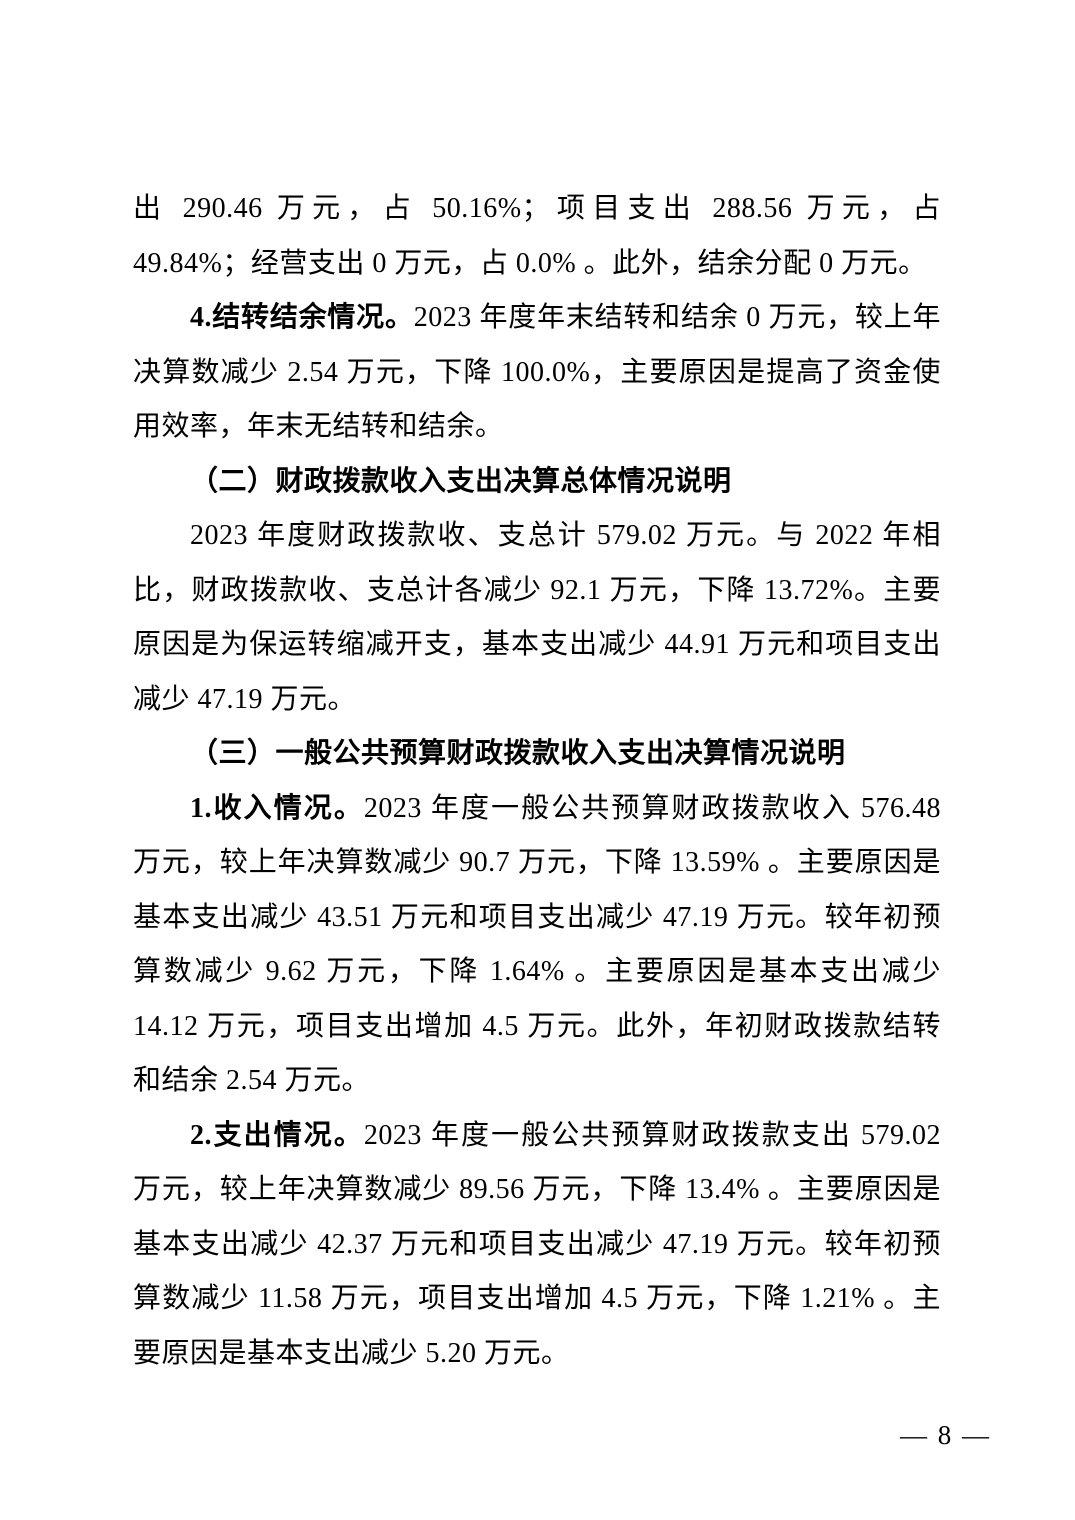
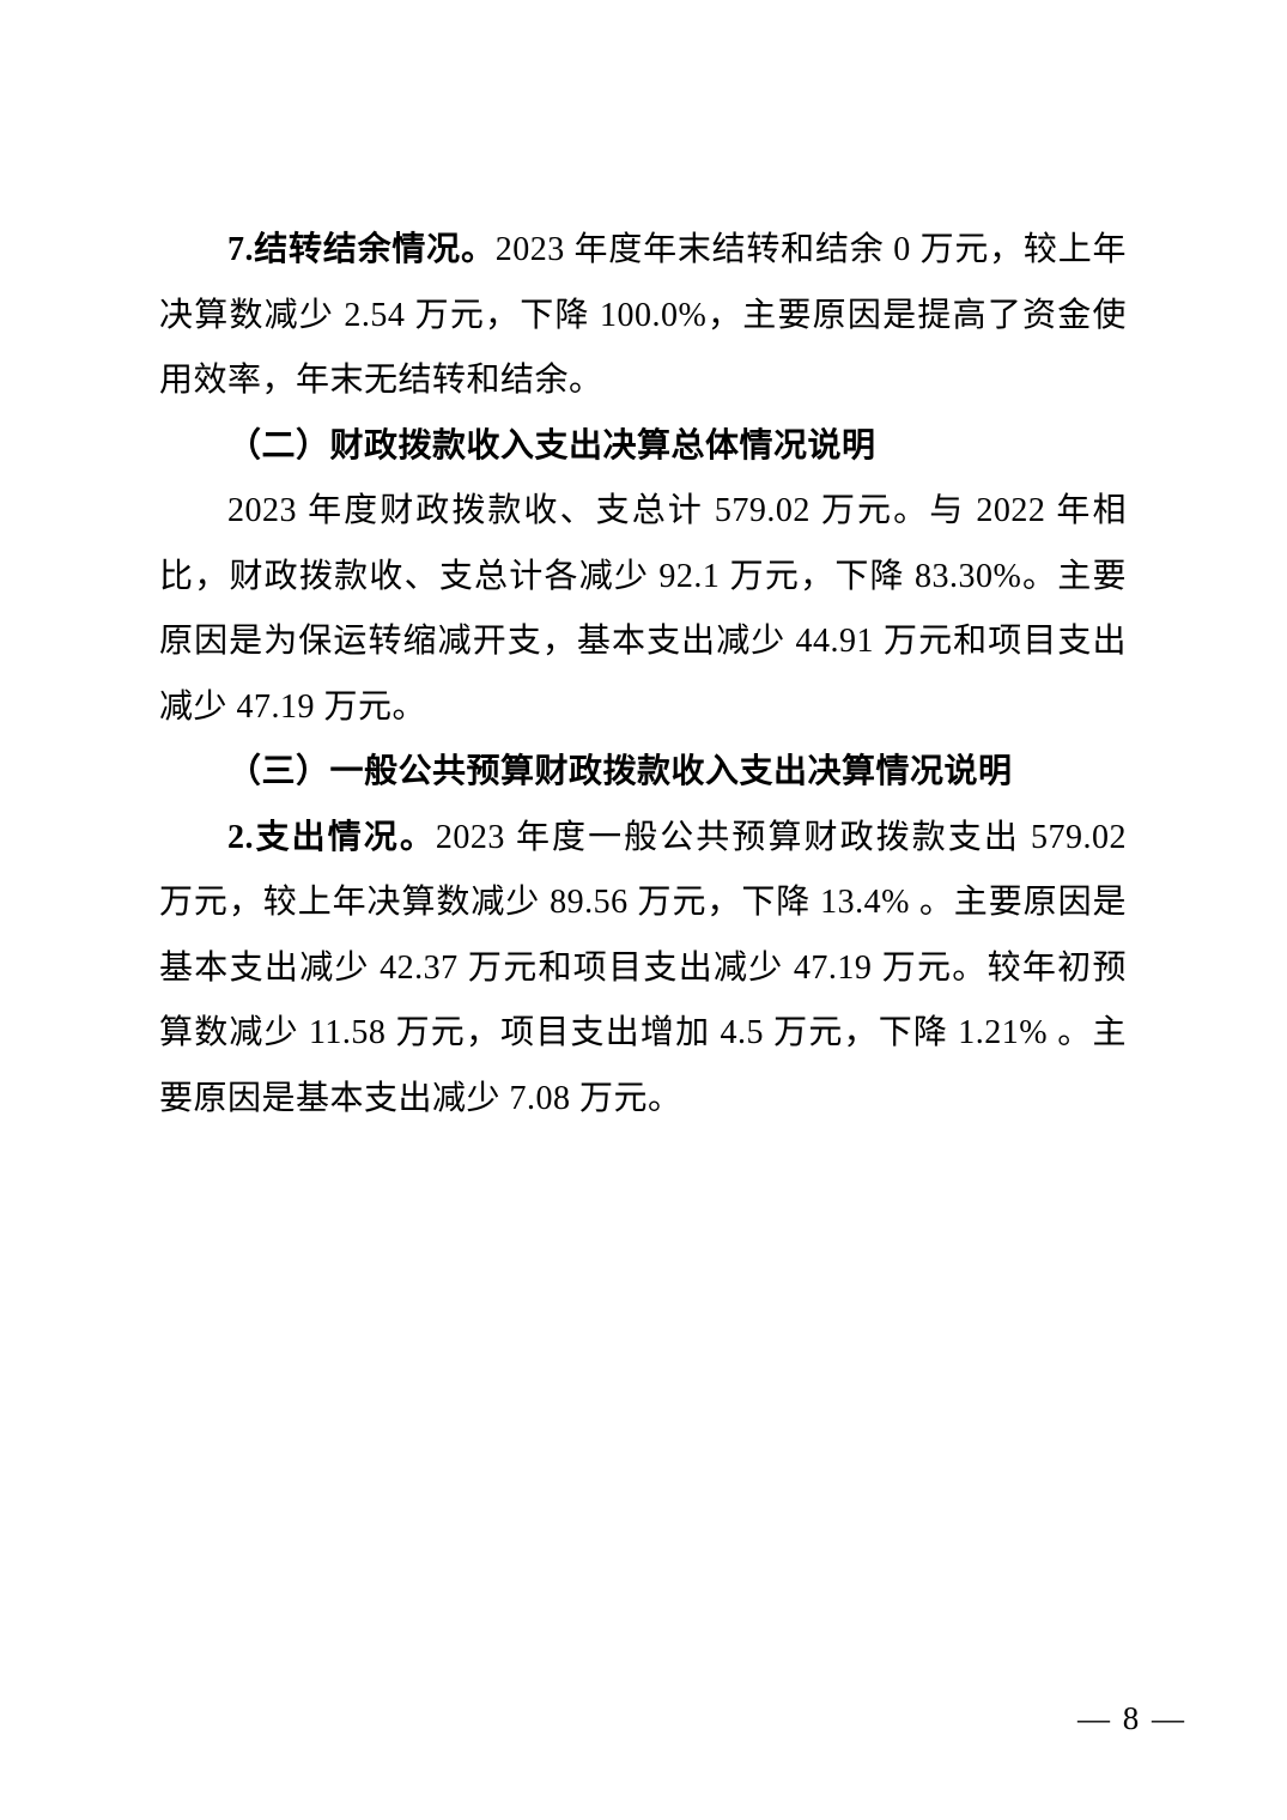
- 出 290.46 万元，占 50.16%；项目支出 288.56 万元，占 49.84%；经营支出 0 万元，占 0.0% 。此外，结余分配 0 万元。
- 4.结转结余情况。2023 年度年末结转和结余 0 万元，较上年决算数减少 2.54 万元，下降 100.0%，主要原因是提高了资金使用效率，年末无结转和结余。
+ 7.结转结余情况。2023 年度年末结转和结余 0 万元，较上年决算数减少 2.54 万元，下降 100.0%，主要原因是提高了资金使用效率，年末无结转和结余。
  （二）财政拨款收入支出决算总体情况说明
- 2023 年度财政拨款收、支总计 579.02 万元。与 2022 年相比，财政拨款收、支总计各减少 92.1 万元，下降 13.72%。主要原因是为保运转缩减开支，基本支出减少 44.91 万元和项目支出减少 47.19 万元。
+ 2023 年度财政拨款收、支总计 579.02 万元。与 2022 年相比，财政拨款收、支总计各减少 92.1 万元，下降 83.30%。主要原因是为保运转缩减开支，基本支出减少 44.91 万元和项目支出减少 47.19 万元。
  （三）一般公共预算财政拨款收入支出决算情况说明
- 1.收入情况。2023 年度一般公共预算财政拨款收入 576.48 万元，较上年决算数减少 90.7 万元，下降 13.59% 。主要原因是基本支出减少 43.51 万元和项目支出减少 47.19 万元。较年初预算数减少 9.62 万元，下降 1.64% 。主要原因是基本支出减少 14.12 万元，项目支出增加 4.5 万元。此外，年初财政拨款结转和结余 2.54 万元。
- 2.支出情况。2023 年度一般公共预算财政拨款支出 579.02 万元，较上年决算数减少 89.56 万元，下降 13.4% 。主要原因是基本支出减少 42.37 万元和项目支出减少 47.19 万元。较年初预算数减少 11.58 万元，项目支出增加 4.5 万元，下降 1.21% 。主要原因是基本支出减少 5.20 万元。
+ 2.支出情况。2023 年度一般公共预算财政拨款支出 579.02 万元，较上年决算数减少 89.56 万元，下降 13.4% 。主要原因是基本支出减少 42.37 万元和项目支出减少 47.19 万元。较年初预算数减少 11.58 万元，项目支出增加 4.5 万元，下降 1.21% 。主要原因是基本支出减少 7.08 万元。
  — 8 —
